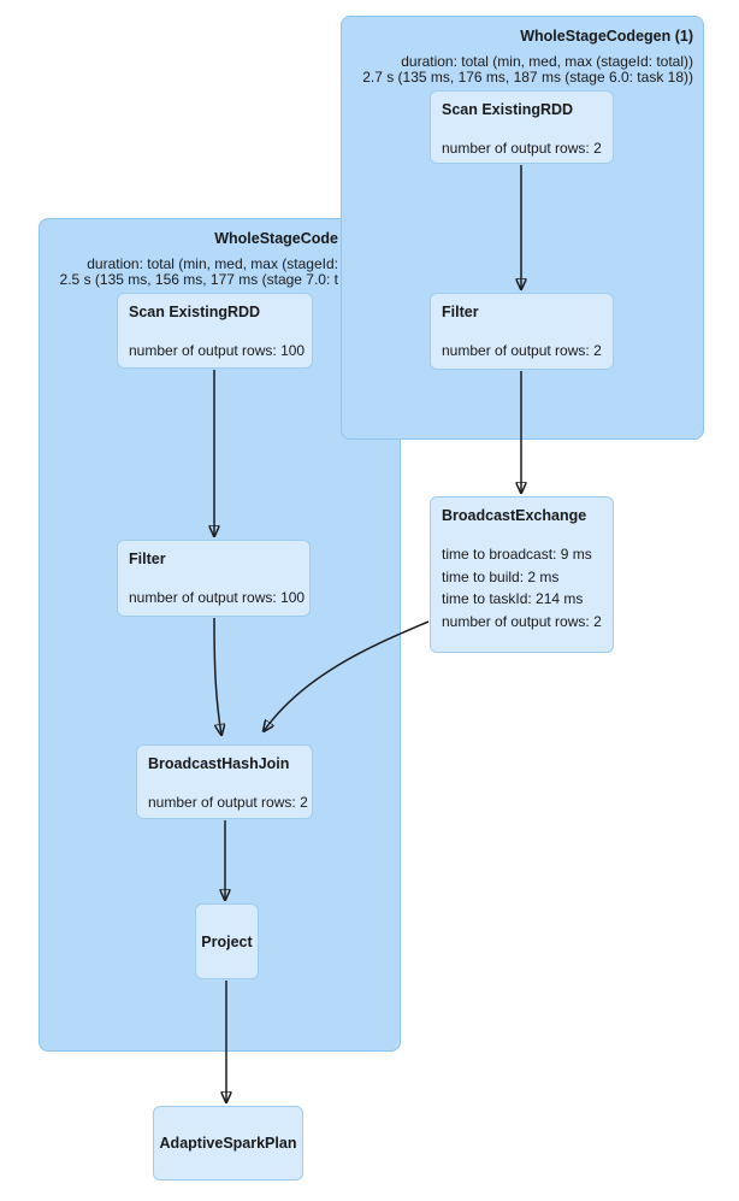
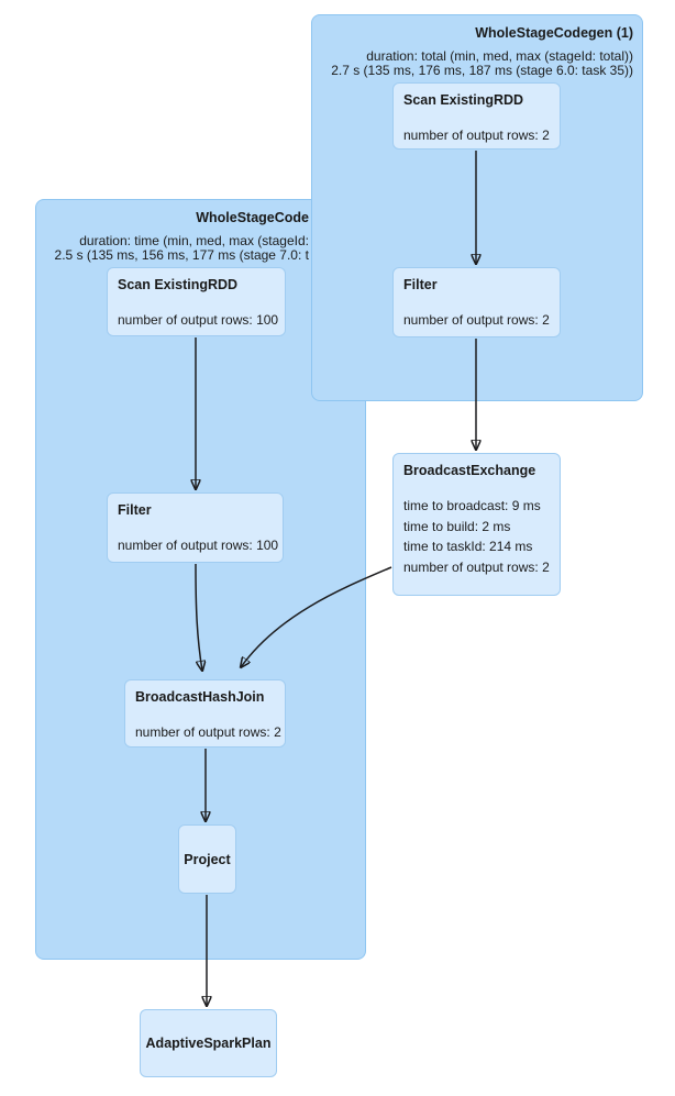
  WholeStageCode
- duration: total (min, med, max (stageId:
+ duration: time (min, med, max (stageId:
  2.5 s (135 ms, 156 ms, 177 ms (stage 7.0: t
  WholeStageCodegen (1)
  duration: total (min, med, max (stageId: total))
- 2.7 s (135 ms, 176 ms, 187 ms (stage 6.0: task 18))
+ 2.7 s (135 ms, 176 ms, 187 ms (stage 6.0: task 35))
  Scan ExistingRDD
  number of output rows: 2
  Filter
  number of output rows: 2
  BroadcastExchange
  time to broadcast: 9 ms
  time to build: 2 ms
  time to taskId: 214 ms
  number of output rows: 2
  Scan ExistingRDD
  number of output rows: 100
  Filter
  number of output rows: 10
  BroadcastHashJoin
  number of output rows:
  Project
  AdaptiveSparkPlan
